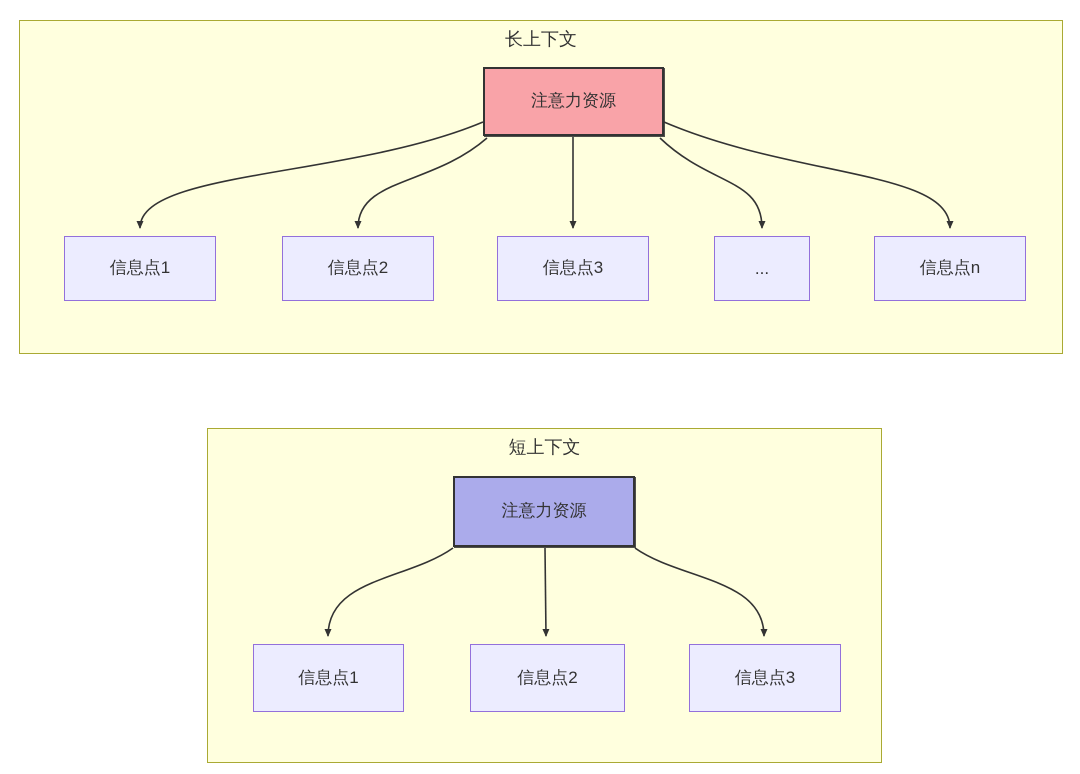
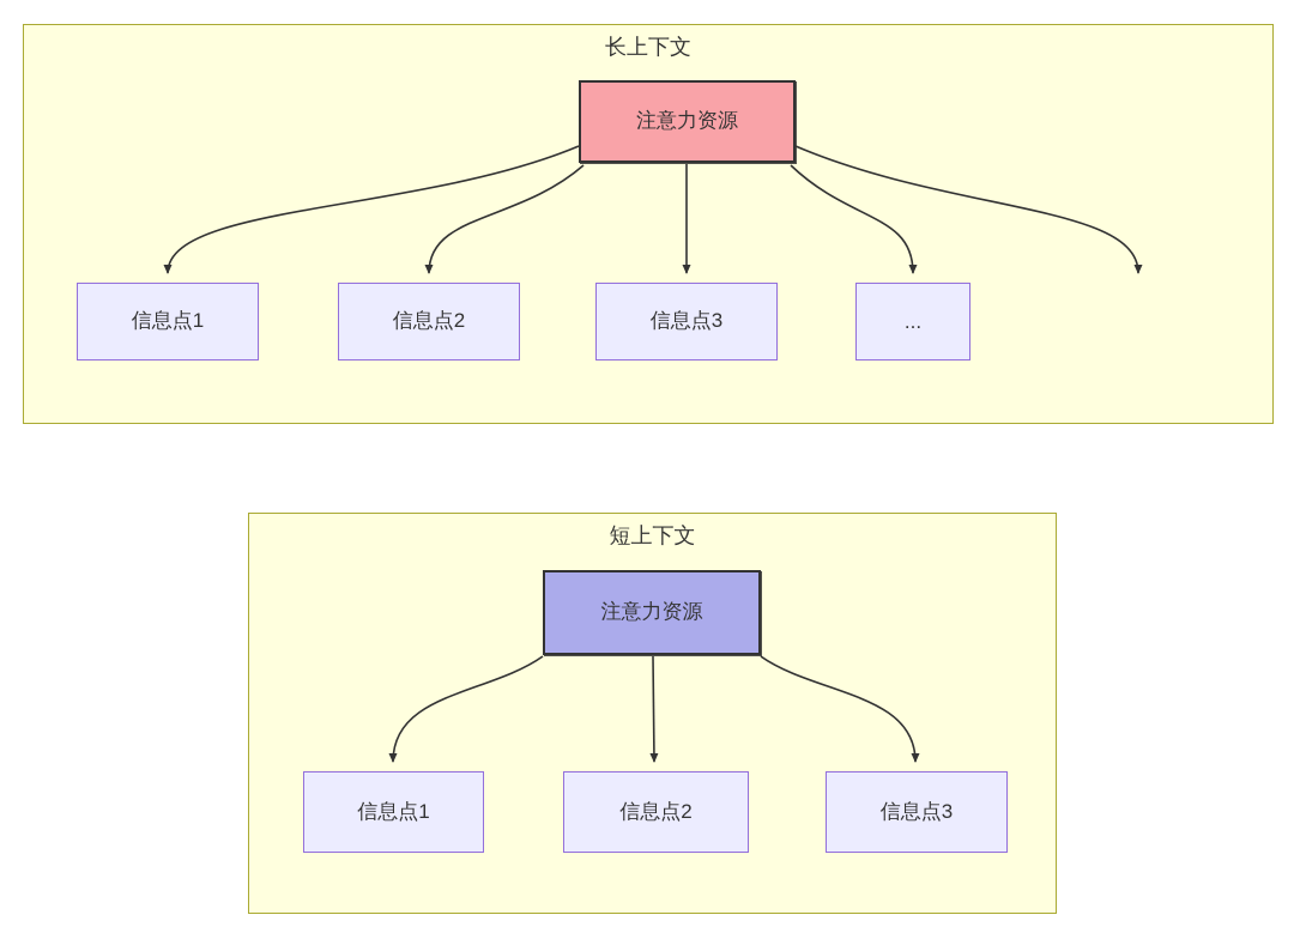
  长上下文
  短上下文
  注意力资源
  信息点1
  信息点2
  信息点3
  ...
- 信息点n
  注意力资源
  信息点1
  信息点2
  信息点3
